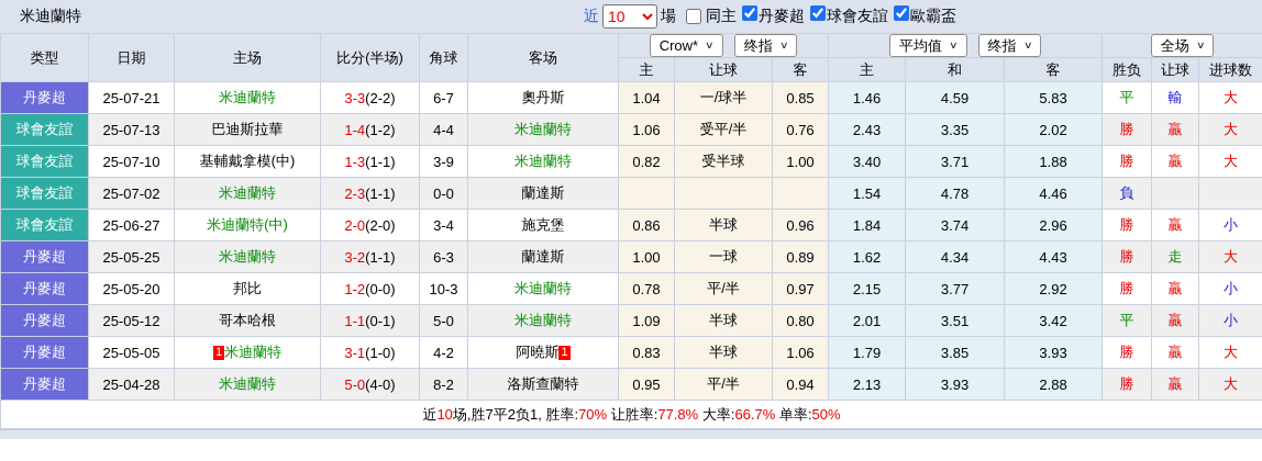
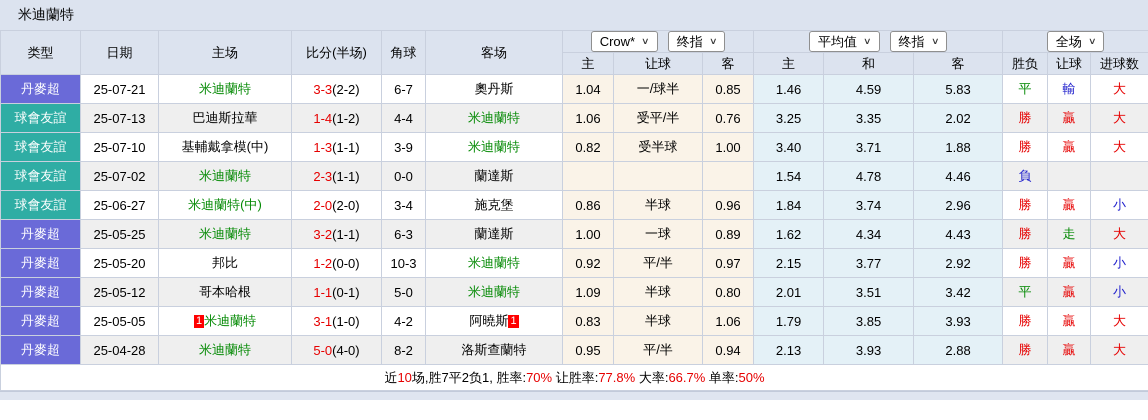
  米迪蘭特
- 近
- 10
- 場
- 同主
- 丹麥超
- 球會友誼
- 歐霸盃
  类型	日期	主场	比分(半场)	角球	客场	Crow* ∨ 终指 ∨	平均值 ∨ 终指 ∨	全场 ∨
  主	让球	客	主	和	客	胜负	让球	进球数
  丹麥超	25-07-21	米迪蘭特	3-3(2-2)	6-7	奧丹斯	1.04	一/球半	0.85	1.46	4.59	5.83	平	輸	大
- 球會友誼	25-07-13	巴迪斯拉華	1-4(1-2)	4-4	米迪蘭特	1.06	受平/半	0.76	2.43	3.35	2.02	勝	贏	大
+ 球會友誼	25-07-13	巴迪斯拉華	1-4(1-2)	4-4	米迪蘭特	1.06	受平/半	0.76	3.25	3.35	2.02	勝	贏	大
  球會友誼	25-07-10	基輔戴拿模(中)	1-3(1-1)	3-9	米迪蘭特	0.82	受半球	1.00	3.40	3.71	1.88	勝	贏	大
  球會友誼	25-07-02	米迪蘭特	2-3(1-1)	0-0	蘭達斯				1.54	4.78	4.46	負
  球會友誼	25-06-27	米迪蘭特(中)	2-0(2-0)	3-4	施克堡	0.86	半球	0.96	1.84	3.74	2.96	勝	贏	小
  丹麥超	25-05-25	米迪蘭特	3-2(1-1)	6-3	蘭達斯	1.00	一球	0.89	1.62	4.34	4.43	勝	走	大
- 丹麥超	25-05-20	邦比	1-2(0-0)	10-3	米迪蘭特	0.78	平/半	0.97	2.15	3.77	2.92	勝	贏	小
+ 丹麥超	25-05-20	邦比	1-2(0-0)	10-3	米迪蘭特	0.92	平/半	0.97	2.15	3.77	2.92	勝	贏	小
  丹麥超	25-05-12	哥本哈根	1-1(0-1)	5-0	米迪蘭特	1.09	半球	0.80	2.01	3.51	3.42	平	贏	小
  丹麥超	25-05-05	1 米迪蘭特	3-1(1-0)	4-2	阿曉斯 1	0.83	半球	1.06	1.79	3.85	3.93	勝	贏	大
  丹麥超	25-04-28	米迪蘭特	5-0(4-0)	8-2	洛斯查蘭特	0.95	平/半	0.94	2.13	3.93	2.88	勝	贏	大
  近10场,胜7平2负1, 胜率:70% 让胜率:77.8% 大率:66.7% 单率:50%
